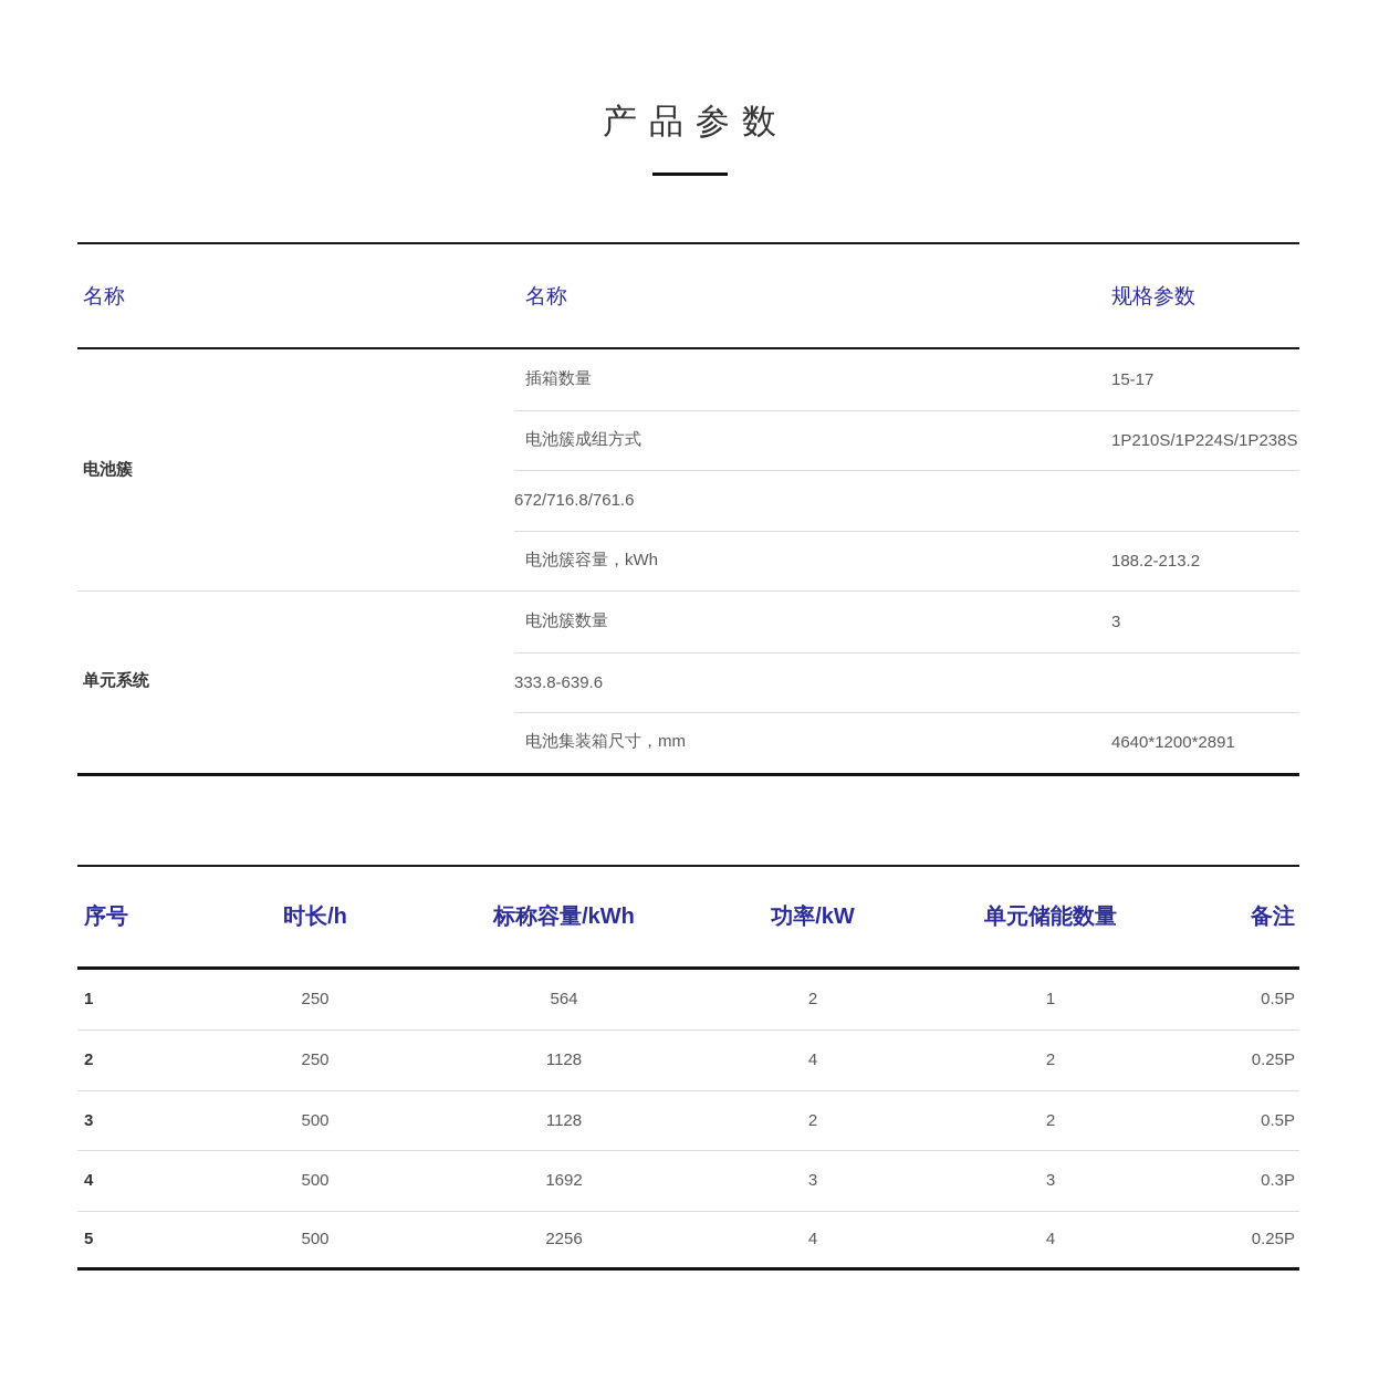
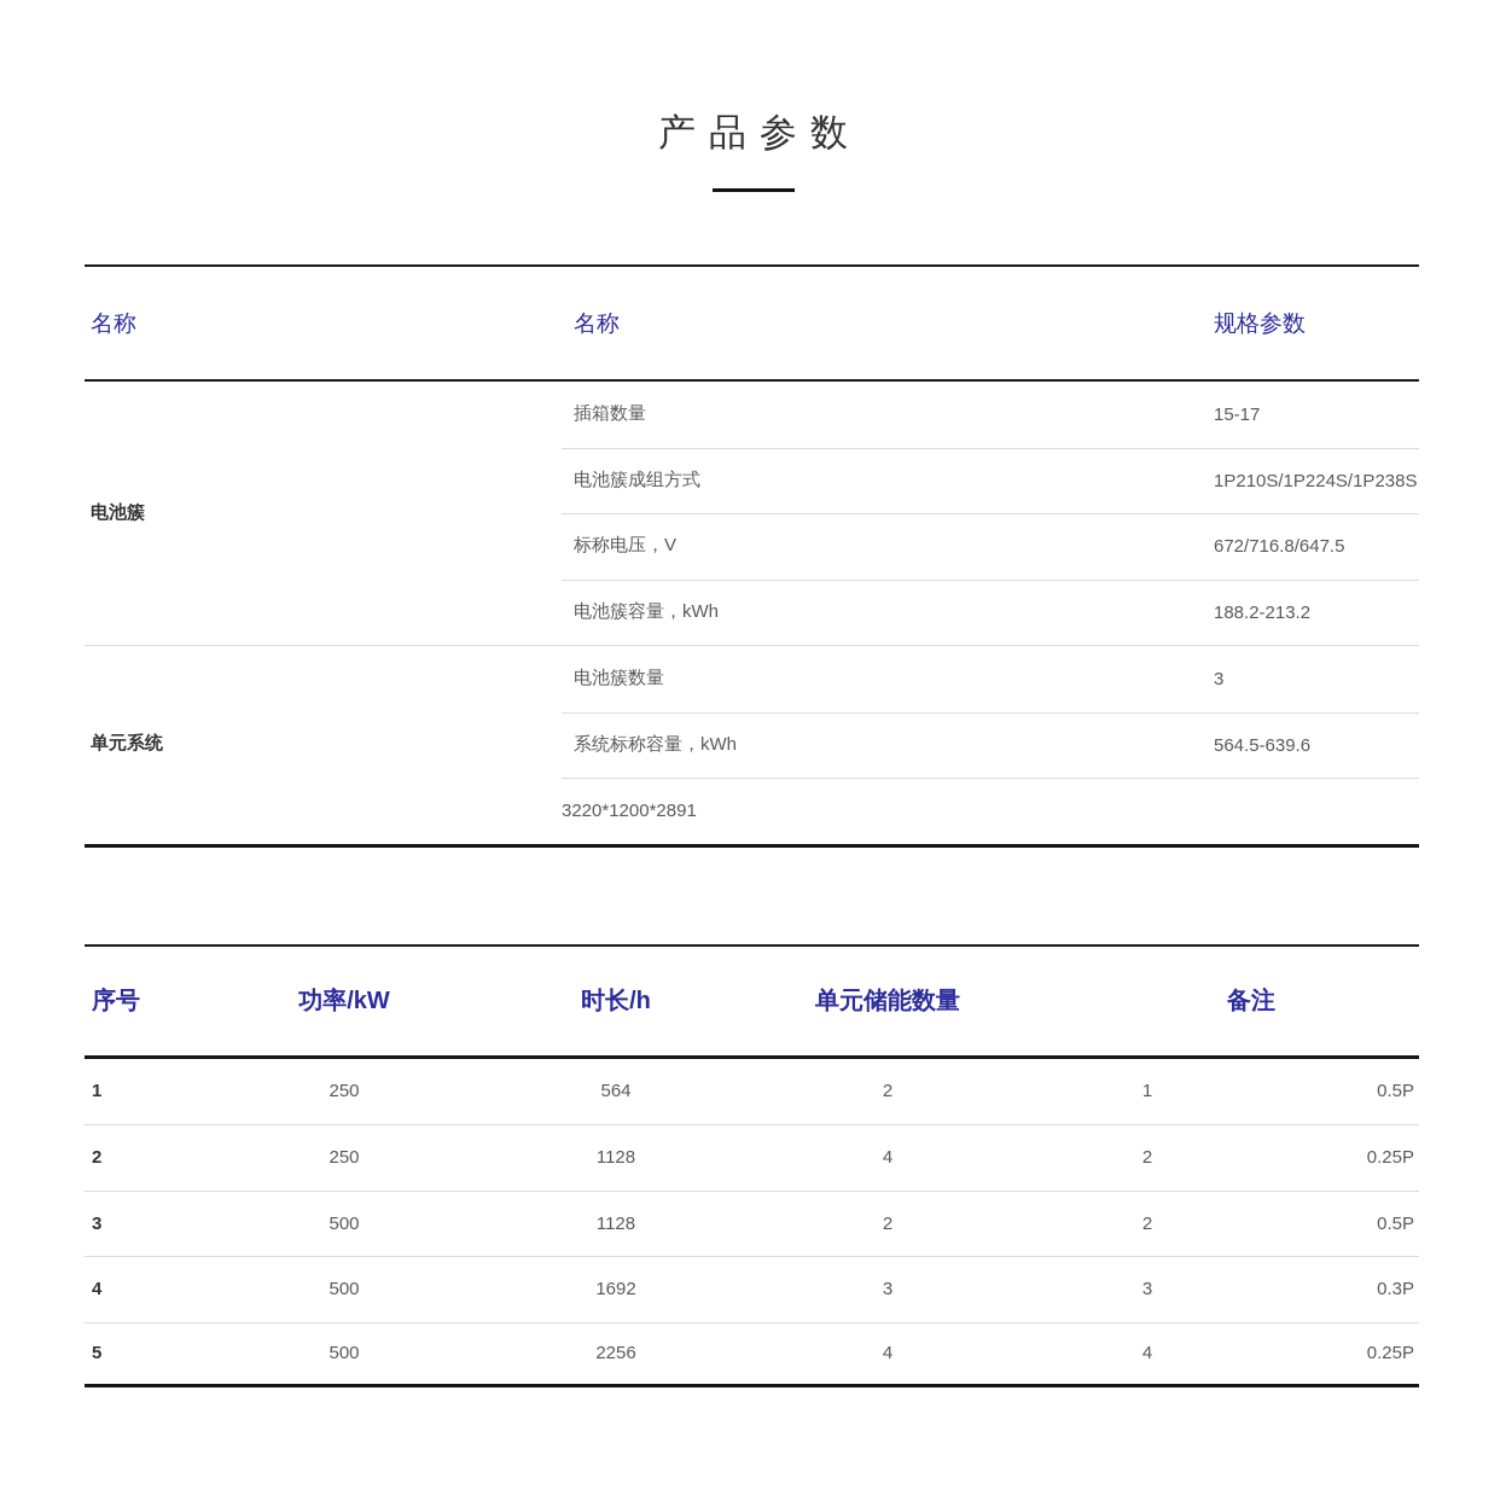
  产品参数
  名称
  名称
  规格参数
  电池簇
  插箱数量
  15-17
  电池簇成组方式
  1P210S/1P224S/1P238S
+ 标称电压，V
- 672/716.8/761.6
+ 672/716.8/647.5
  电池簇容量，kWh
  188.2-213.2
  单元系统
  电池簇数量
  3
+ 系统标称容量，kWh
- 333.8-639.6
+ 564.5-639.6
- 电池集装箱尺寸，mm
- 4640*1200*2891
+ 3220*1200*2891
  序号
- 时长/h
+ 功率/kW
- 标称容量/kWh
- 功率/kW
+ 时长/h
  单元储能数量
  备注
  1
  250
  564
  2
  1
  0.5P
  2
  250
  1128
  4
  2
  0.25P
  3
  500
  1128
  2
  2
  0.5P
  4
  500
  1692
  3
  3
  0.3P
  5
  500
  2256
  4
  4
  0.25P
